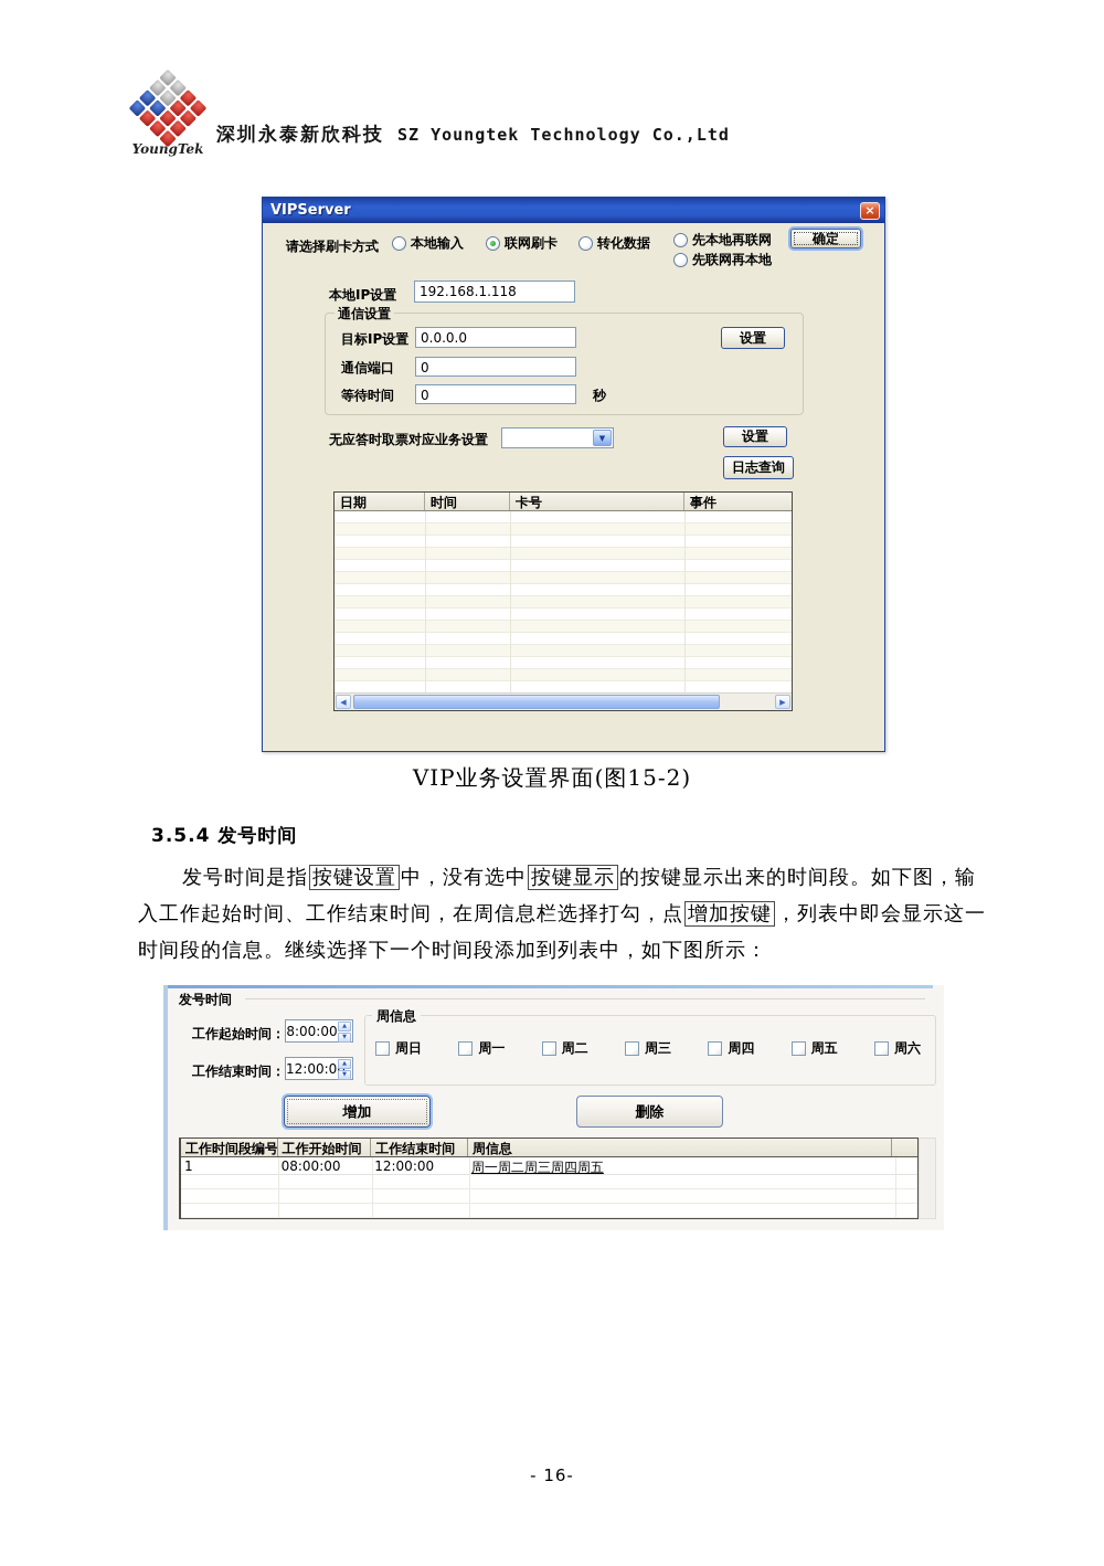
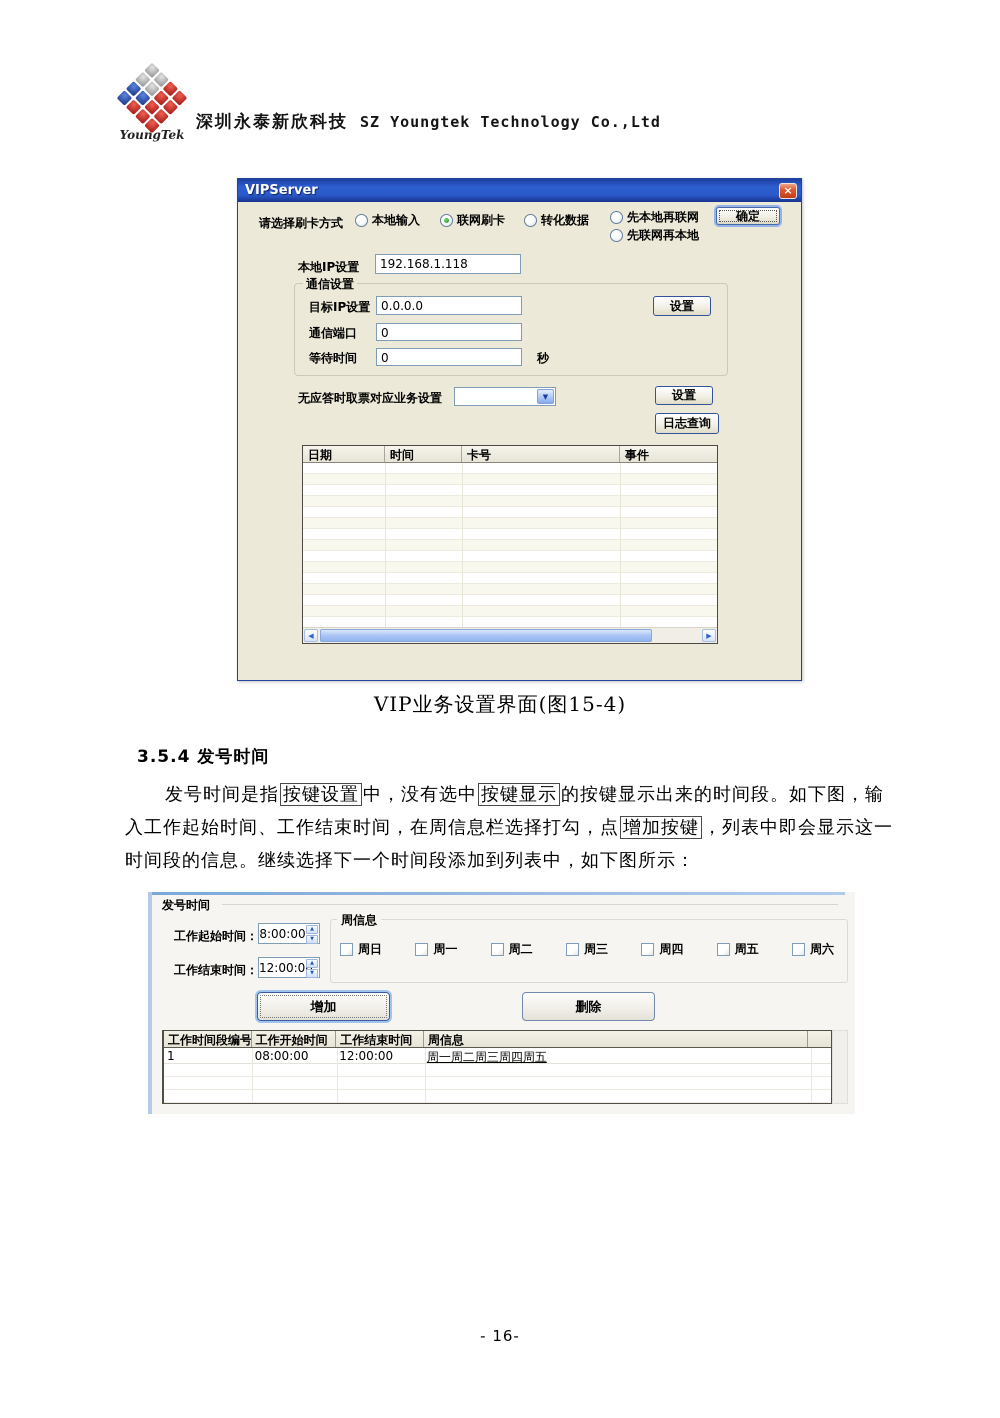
  YoungTek
  深圳永泰新欣科技 SZ Youngtek Technology Co.,Ltd
  VIPServer
  ×
  请选择刷卡方式
  本地输入
  联网刷卡
  转化数据
  先本地再联网
  先联网再本地
  确定
  本地IP设置
  192.168.1.118
  通信设置
  目标IP设置
  0.0.0.0
  设置
  通信端口
  0
  等待时间
  0
  秒
  无应答时取票对应业务设置
  ▼
  设置
  日志查询
  日期
  时间
  卡号
  事件
  ◀
  ▶
- VIP业务设置界面(图15-2)
+ VIP业务设置界面(图15-4)
  3.5.4 发号时间
  发号时间是指 按键设置 中，没有选中 按键显示 的按键显示出来的时间段。如下图，输
  入工作起始时间、工作结束时间，在周信息栏选择打勾，点 增加按键 ，列表中即会显示这一
  时间段的信息。继续选择下一个时间段添加到列表中，如下图所示：
  发号时间
  工作起始时间：
  8:00:00
  工作结束时间：
  12:00:0
  周信息
  周日
  周一
  周二
  周三
  周四
  周五
  周六
  增加
  删除
  工作时间段编号
  工作开始时间
  工作结束时间
  周信息
  1
  08:00:00
  12:00:00
  周一周二周三周四周五
  - 16-
